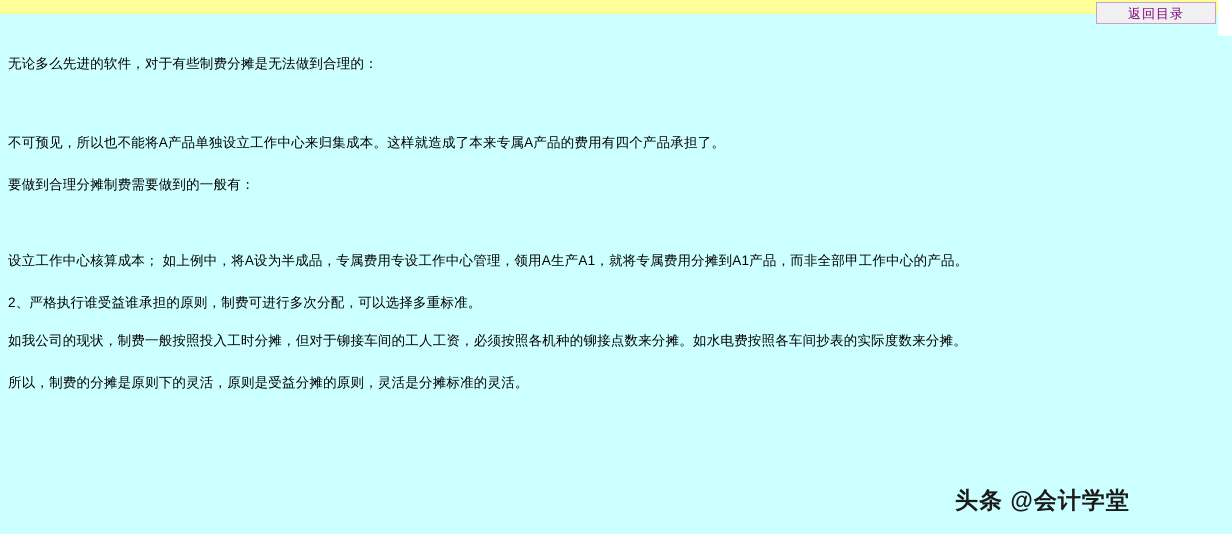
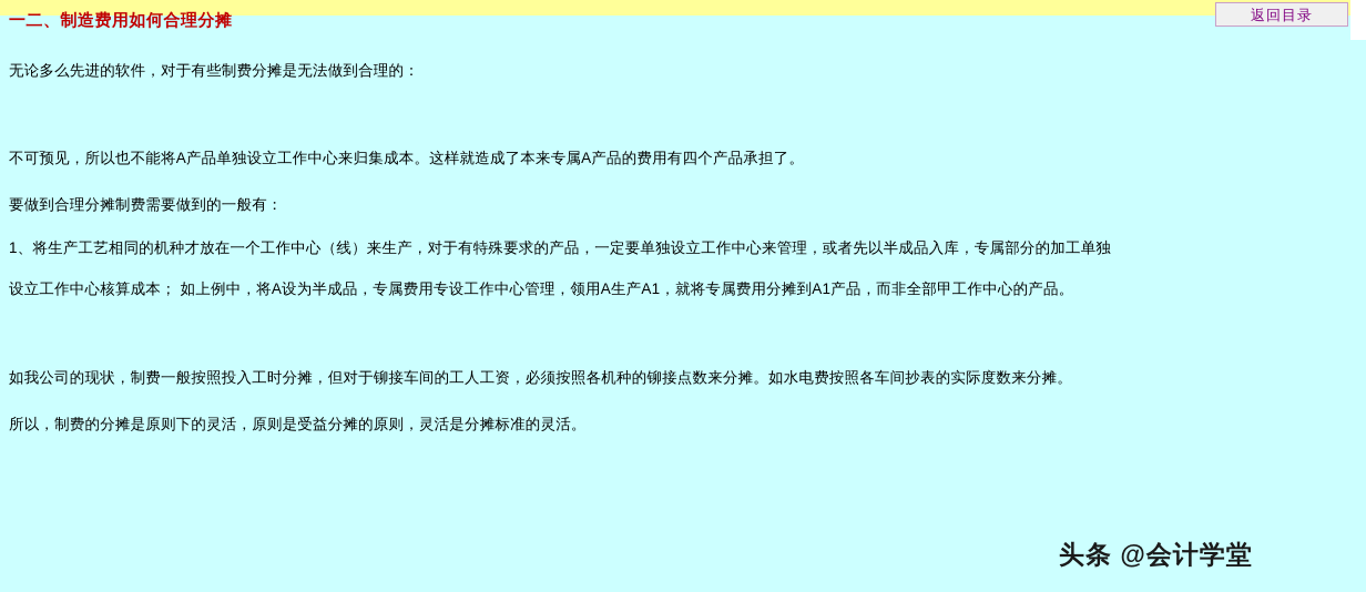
  返回目录
+ 一二、制造费用如何合理分摊
  无论多么先进的软件，对于有些制费分摊是无法做到合理的：
  不可预见，所以也不能将A产品单独设立工作中心来归集成本。这样就造成了本来专属A产品的费用有四个产品承担了。
  要做到合理分摊制费需要做到的一般有：
+ 1、将生产工艺相同的机种才放在一个工作中心（线）来生产，对于有特殊要求的产品，一定要单独设立工作中心来管理，或者先以半成品入库，专属部分的加工单独
  设立工作中心核算成本； 如上例中，将A设为半成品，专属费用专设工作中心管理，领用A生产A1，就将专属费用分摊到A1产品，而非全部甲工作中心的产品。
- 2、严格执行谁受益谁承担的原则，制费可进行多次分配，可以选择多重标准。
  如我公司的现状，制费一般按照投入工时分摊，但对于铆接车间的工人工资，必须按照各机种的铆接点数来分摊。如水电费按照各车间抄表的实际度数来分摊。
  所以，制费的分摊是原则下的灵活，原则是受益分摊的原则，灵活是分摊标准的灵活。
  头条 @会计学堂
